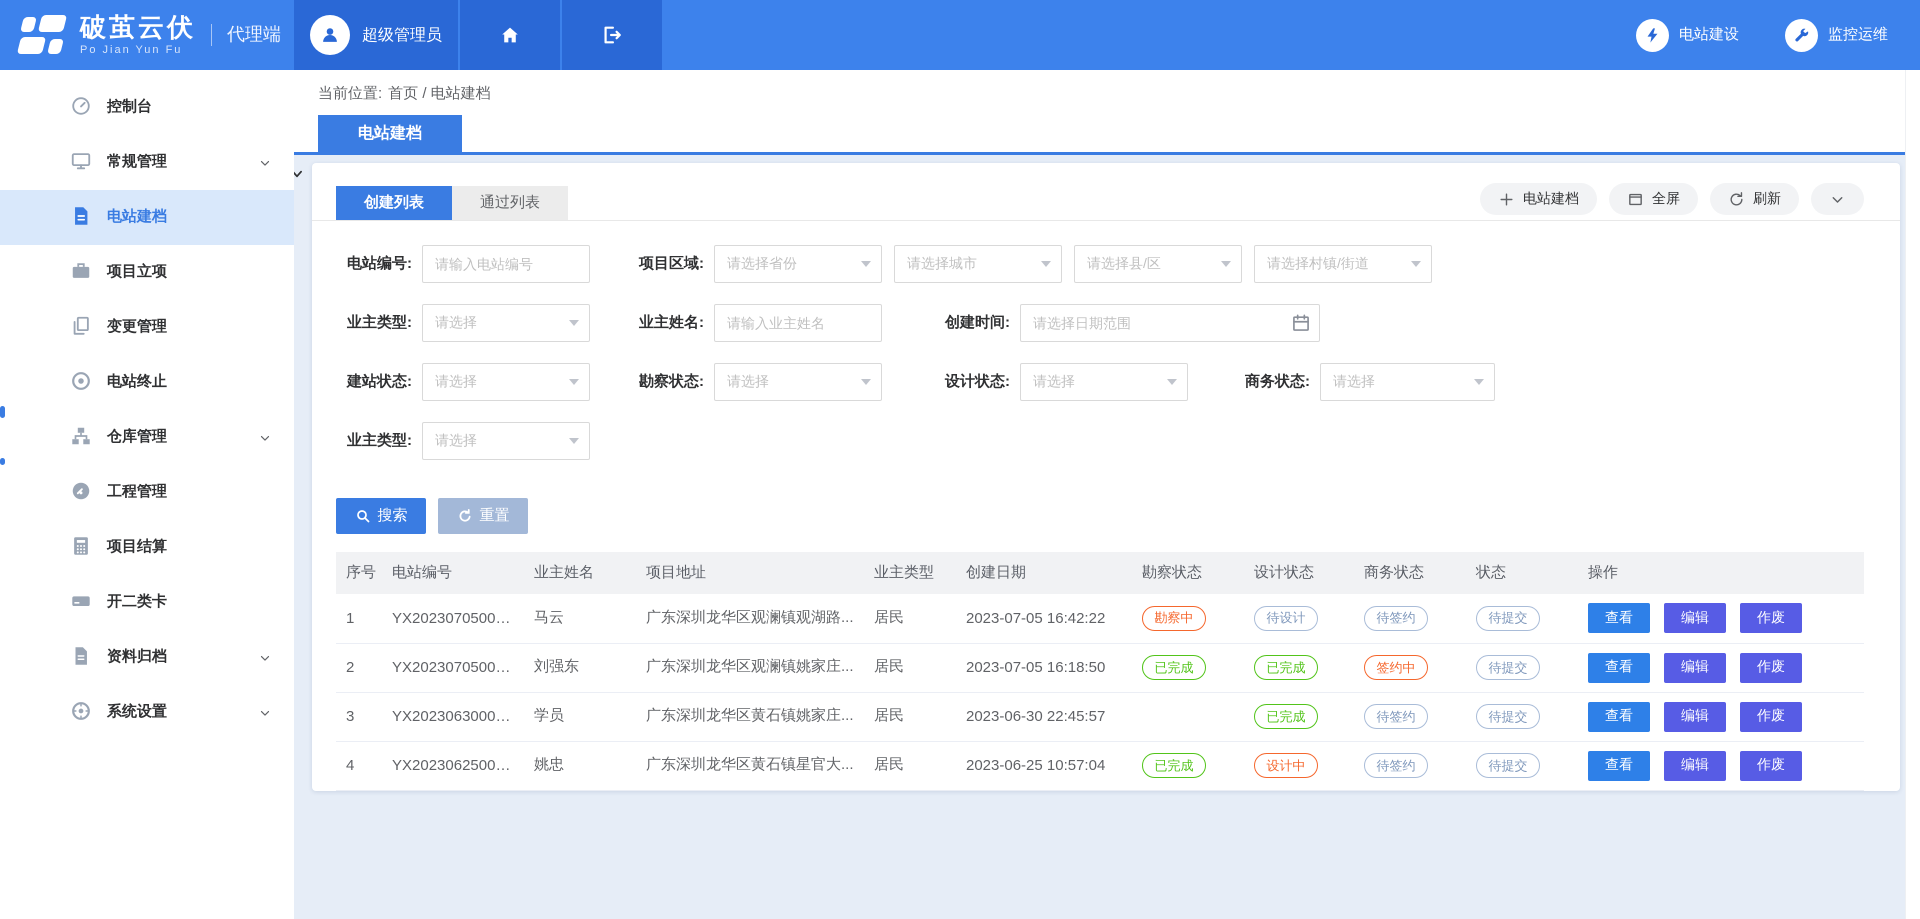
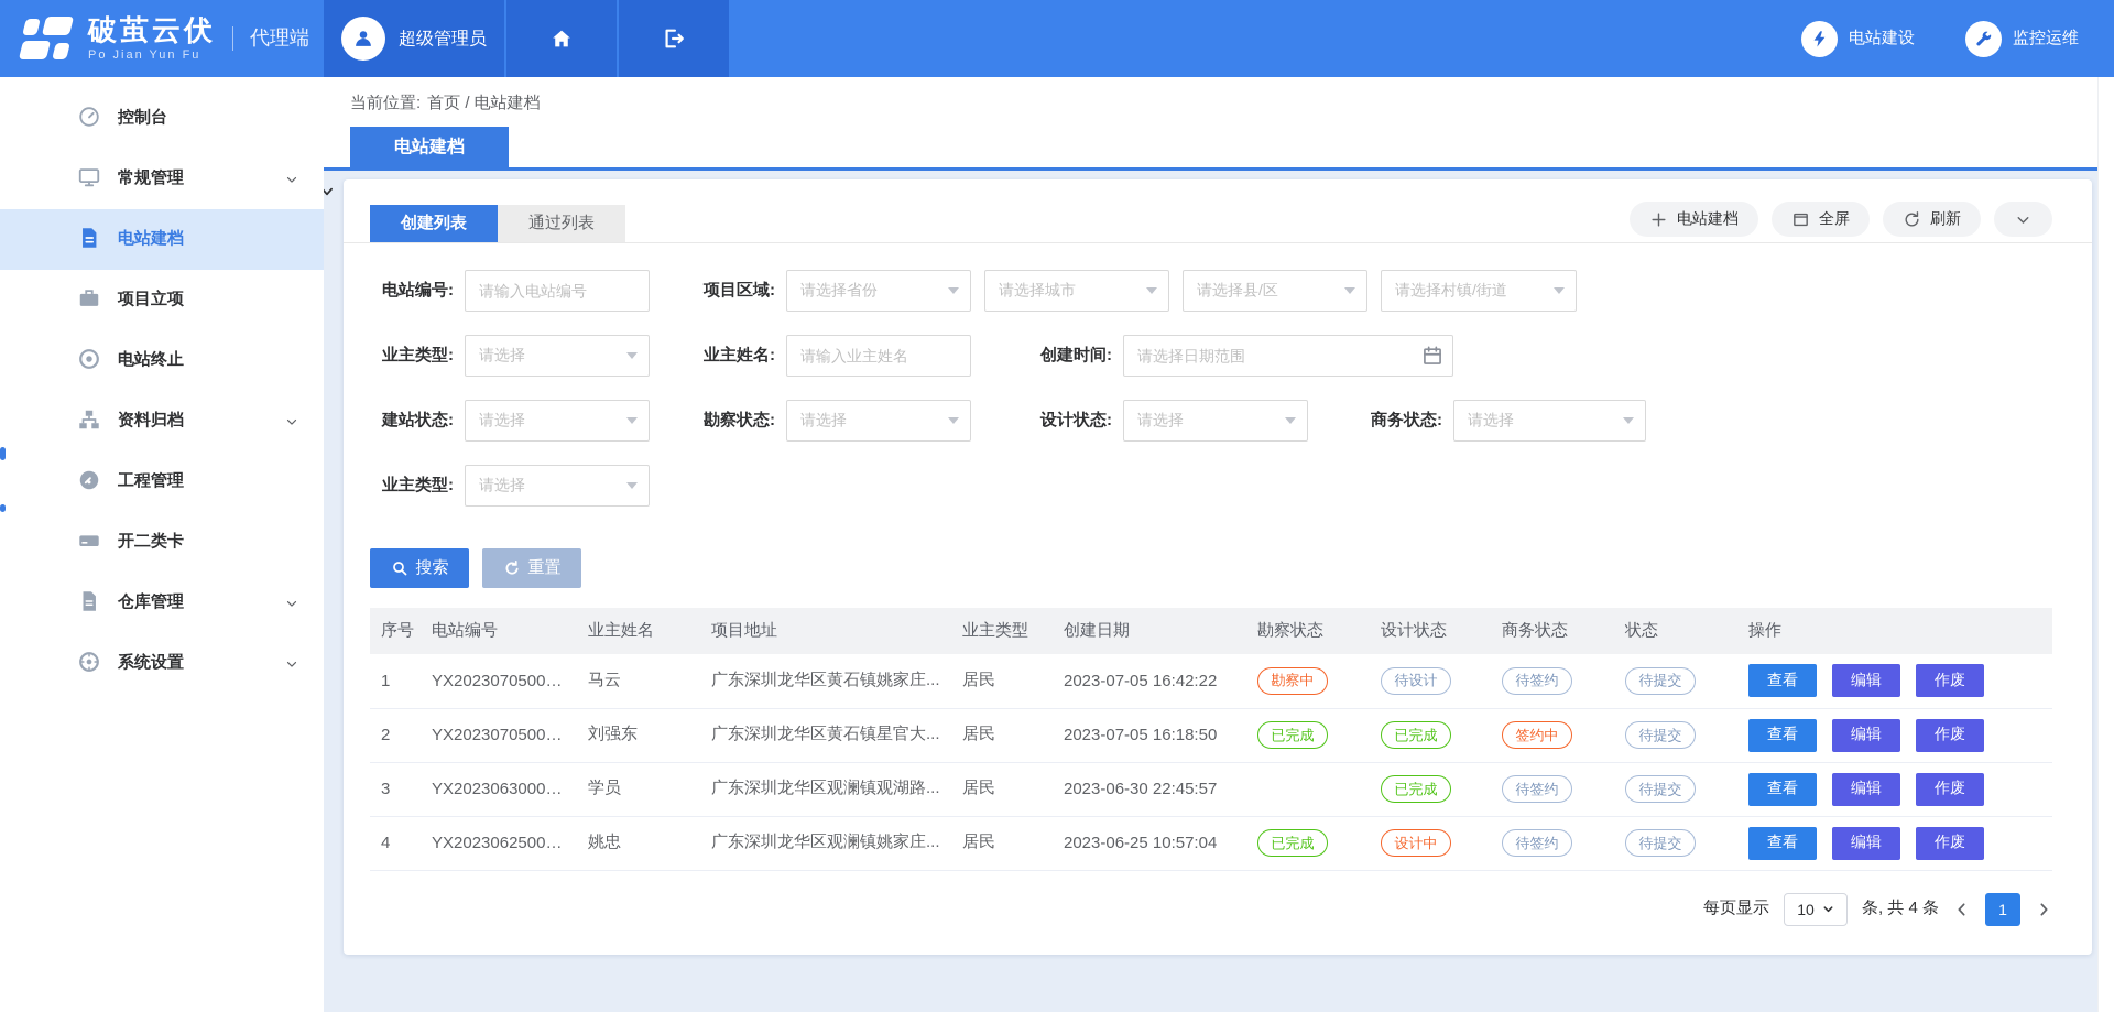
  破茧云伏
  Po Jian Yun Fu
  代理端
  超级管理员
  电站建设
  监控运维
  控制台
  常规管理
  电站建档
  项目立项
- 变更管理
  电站终止
- 仓库管理
+ 资料归档
  工程管理
- 项目结算
  开二类卡
- 资料归档
+ 仓库管理
  系统设置
  当前位置: 首页 / 电站建档
  电站建档
  创建列表
  通过列表
  电站建档
  全屏
  刷新
  电站编号:
  请输入电站编号
  项目区域:
  请选择省份
  请选择城市
  请选择县/区
  请选择村镇/街道
  业主类型:
  请选择
  业主姓名:
  请输入业主姓名
  创建时间:
  请选择日期范围
  建站状态:
  请选择
  勘察状态:
  请选择
  设计状态:
  请选择
  商务状态:
  请选择
  业主类型:
  请选择
  搜索
  重置
  序号	电站编号	业主姓名	项目地址	业主类型	创建日期	勘察状态	设计状态	商务状态	状态	操作
- 1	YX2023070500011	马云	广东深圳龙华区观澜镇观湖路...	居民	2023-07-05 16:42:22	勘察中	待设计	待签约	待提交	查看 编辑 作废
+ 1	YX2023070500011	马云	广东深圳龙华区黄石镇姚家庄...	居民	2023-07-05 16:42:22	勘察中	待设计	待签约	待提交	查看 编辑 作废
- 2	YX2023070500010	刘强东	广东深圳龙华区观澜镇姚家庄...	居民	2023-07-05 16:18:50	已完成	已完成	签约中	待提交	查看 编辑 作废
+ 2	YX2023070500010	刘强东	广东深圳龙华区黄石镇星官大...	居民	2023-07-05 16:18:50	已完成	已完成	签约中	待提交	查看 编辑 作废
- 3	YX2023063000009	学员	广东深圳龙华区黄石镇姚家庄...	居民	2023-06-30 22:45:57		已完成	待签约	待提交	查看 编辑 作废
+ 3	YX2023063000009	学员	广东深圳龙华区观澜镇观湖路...	居民	2023-06-30 22:45:57		已完成	待签约	待提交	查看 编辑 作废
- 4	YX2023062500004	姚忠	广东深圳龙华区黄石镇星官大...	居民	2023-06-25 10:57:04	已完成	设计中	待签约	待提交	查看 编辑 作废
+ 4	YX2023062500004	姚忠	广东深圳龙华区观澜镇姚家庄...	居民	2023-06-25 10:57:04	已完成	设计中	待签约	待提交	查看 编辑 作废
+ 每页显示
+ 10
+ 条, 共 4 条
+ 1
